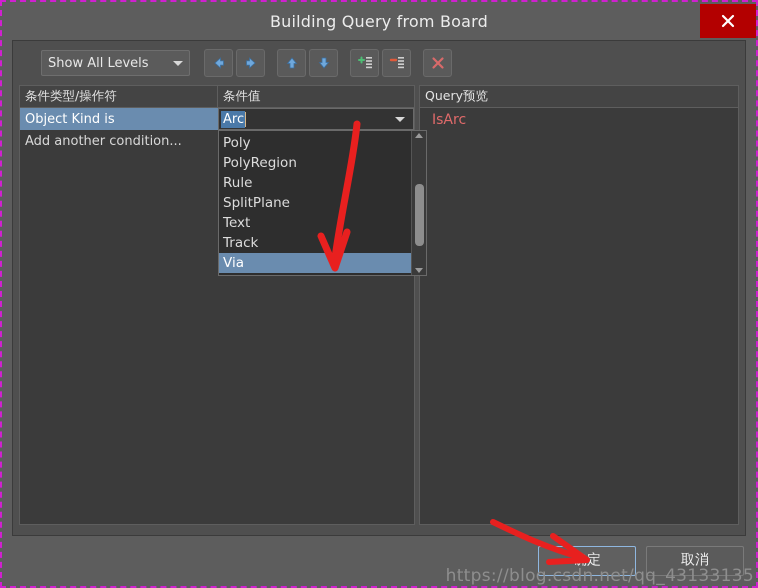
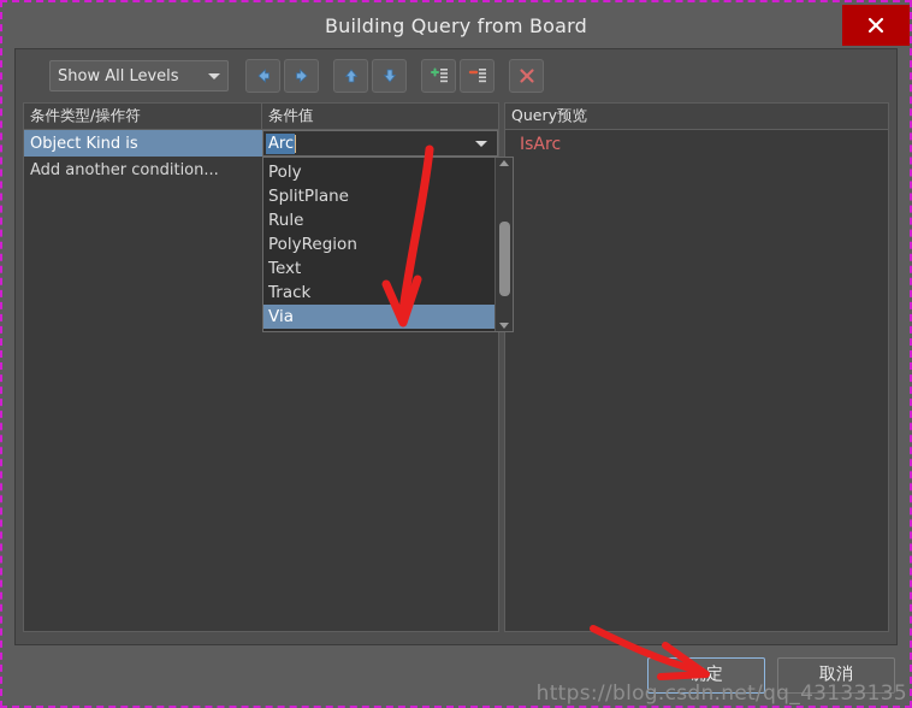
  Building Query from Board
  Show All Levels
  条件类型/操作符
  条件值
  Object Kind is
  Arc
  Add another condition...
  Poly
- PolyRegion
+ SplitPlane
  Rule
- SplitPlane
+ PolyRegion
  Text
  Track
  Via
  Query预览
  IsArc
  取消
  https://blog.csdn.net/qq_43133135
